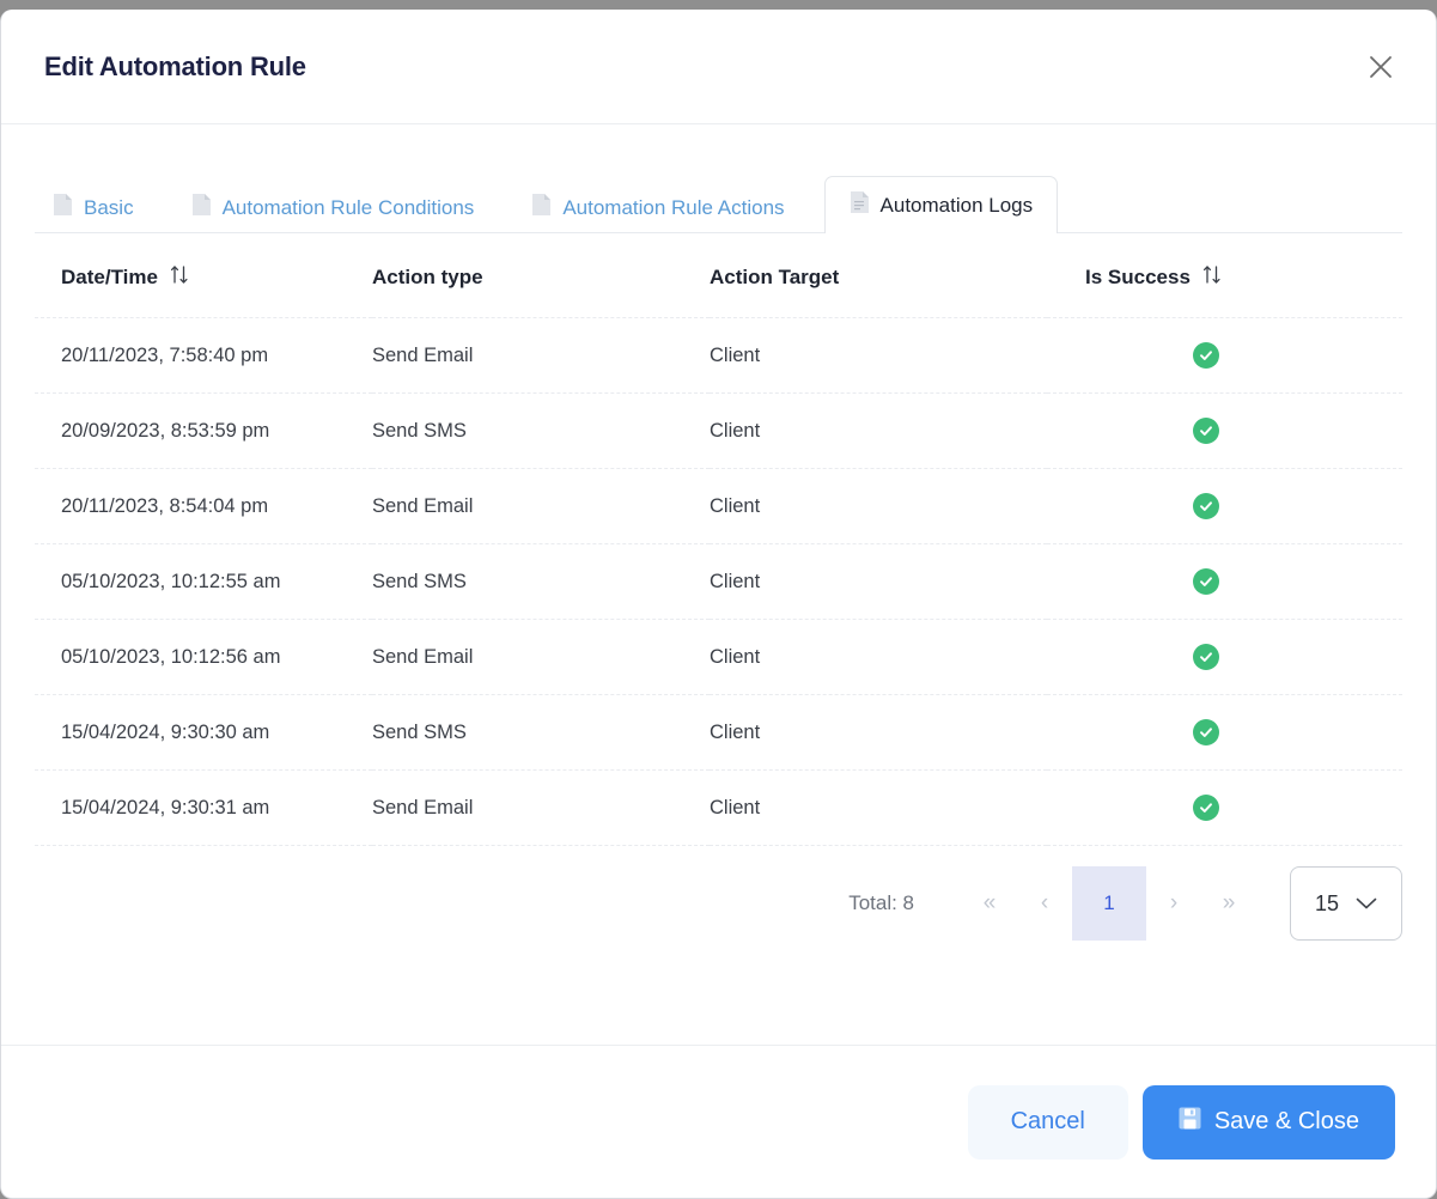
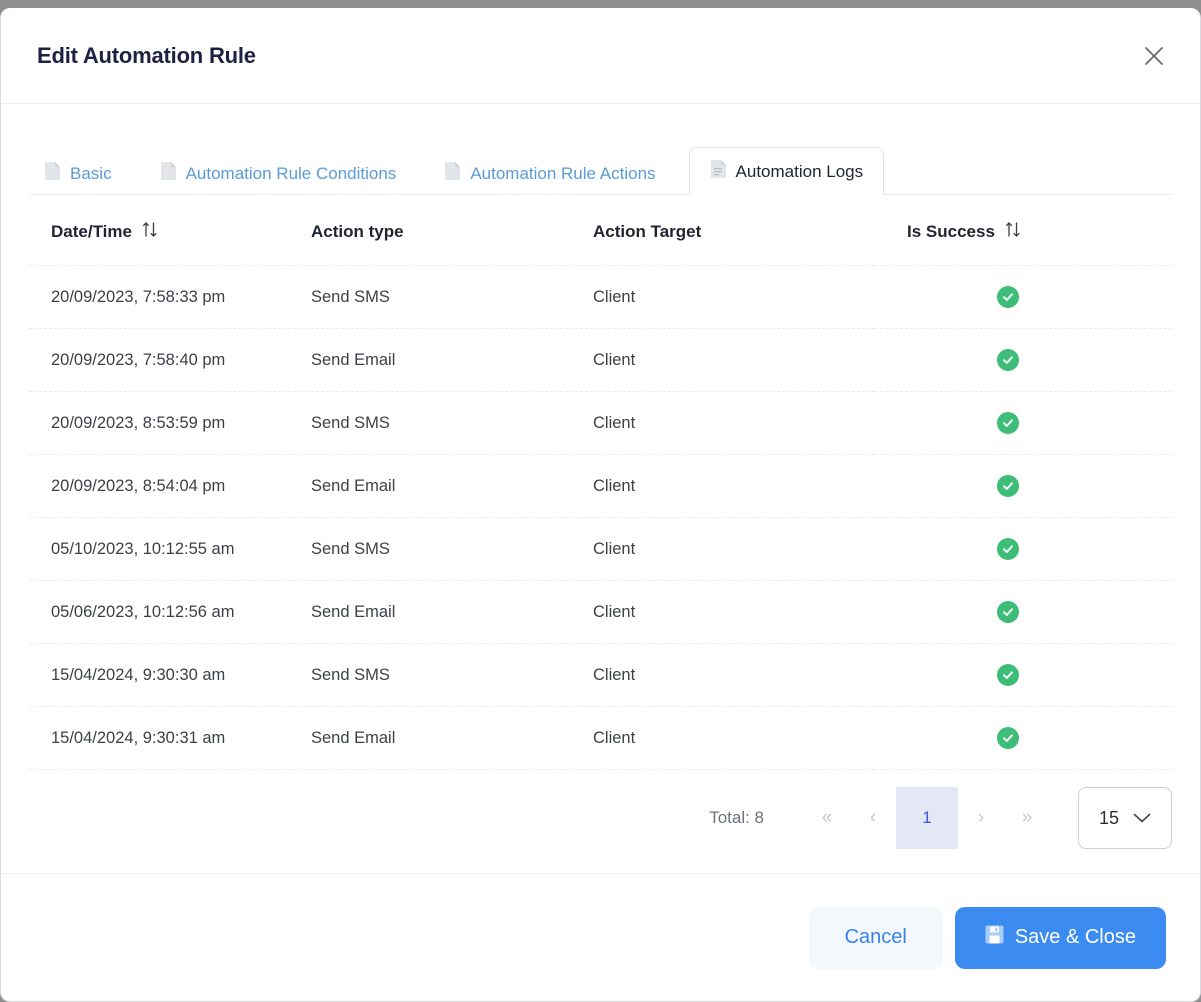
  Edit Automation Rule
  Basic
  Automation Rule Conditions
  Automation Rule Actions
  Automation Logs
  Date/Time	Action type	Action Target	Is Success
+ 20/09/2023, 7:58:33 pm	Send SMS	Client
- 20/11/2023, 7:58:40 pm	Send Email	Client
+ 20/09/2023, 7:58:40 pm	Send Email	Client
  20/09/2023, 8:53:59 pm	Send SMS	Client
- 20/11/2023, 8:54:04 pm	Send Email	Client
+ 20/09/2023, 8:54:04 pm	Send Email	Client
  05/10/2023, 10:12:55 am	Send SMS	Client
- 05/10/2023, 10:12:56 am	Send Email	Client
+ 05/06/2023, 10:12:56 am	Send Email	Client
  15/04/2024, 9:30:30 am	Send SMS	Client
  15/04/2024, 9:30:31 am	Send Email	Client
  Total: 8
  «
  ‹
  1
  ›
  »
  15
  Cancel
  Save & Close
